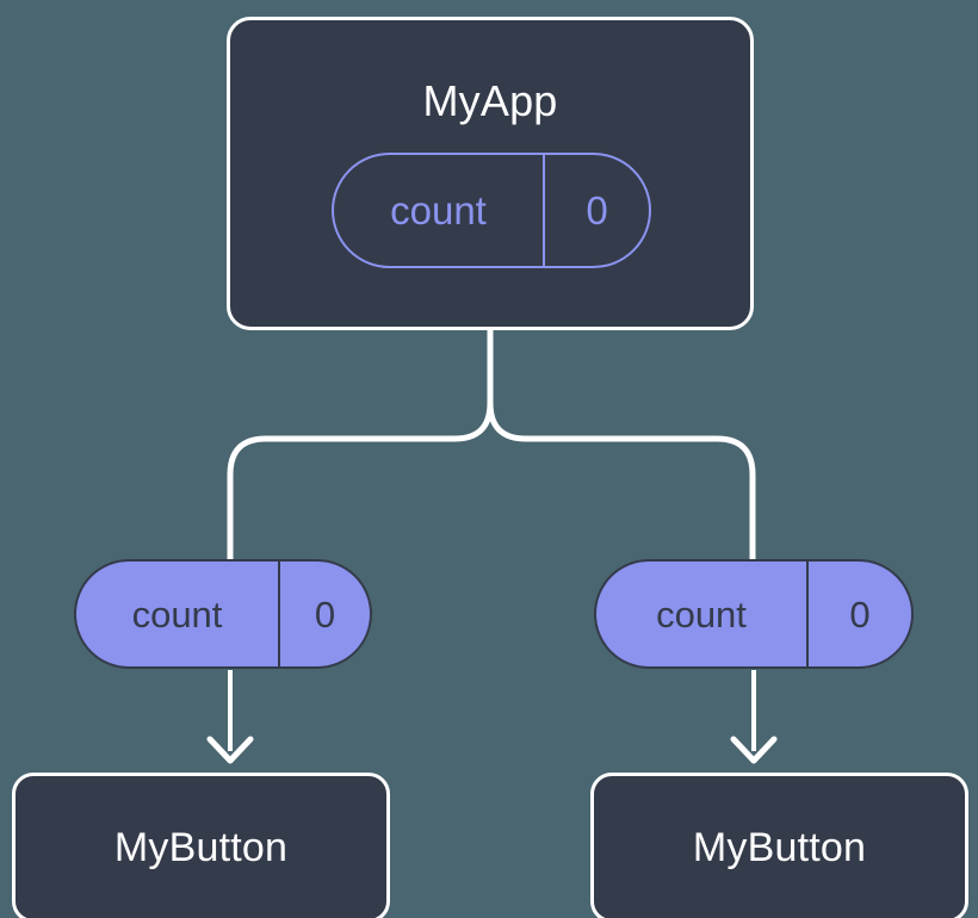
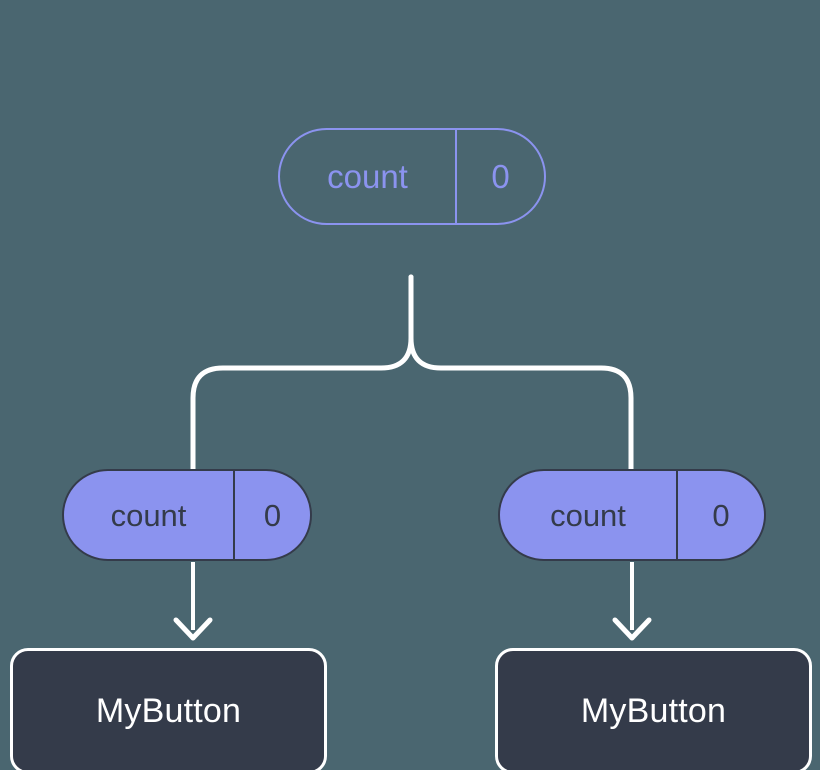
- MyApp
  count
  0
  count
  0
  count
  0
  MyButton
  MyButton
